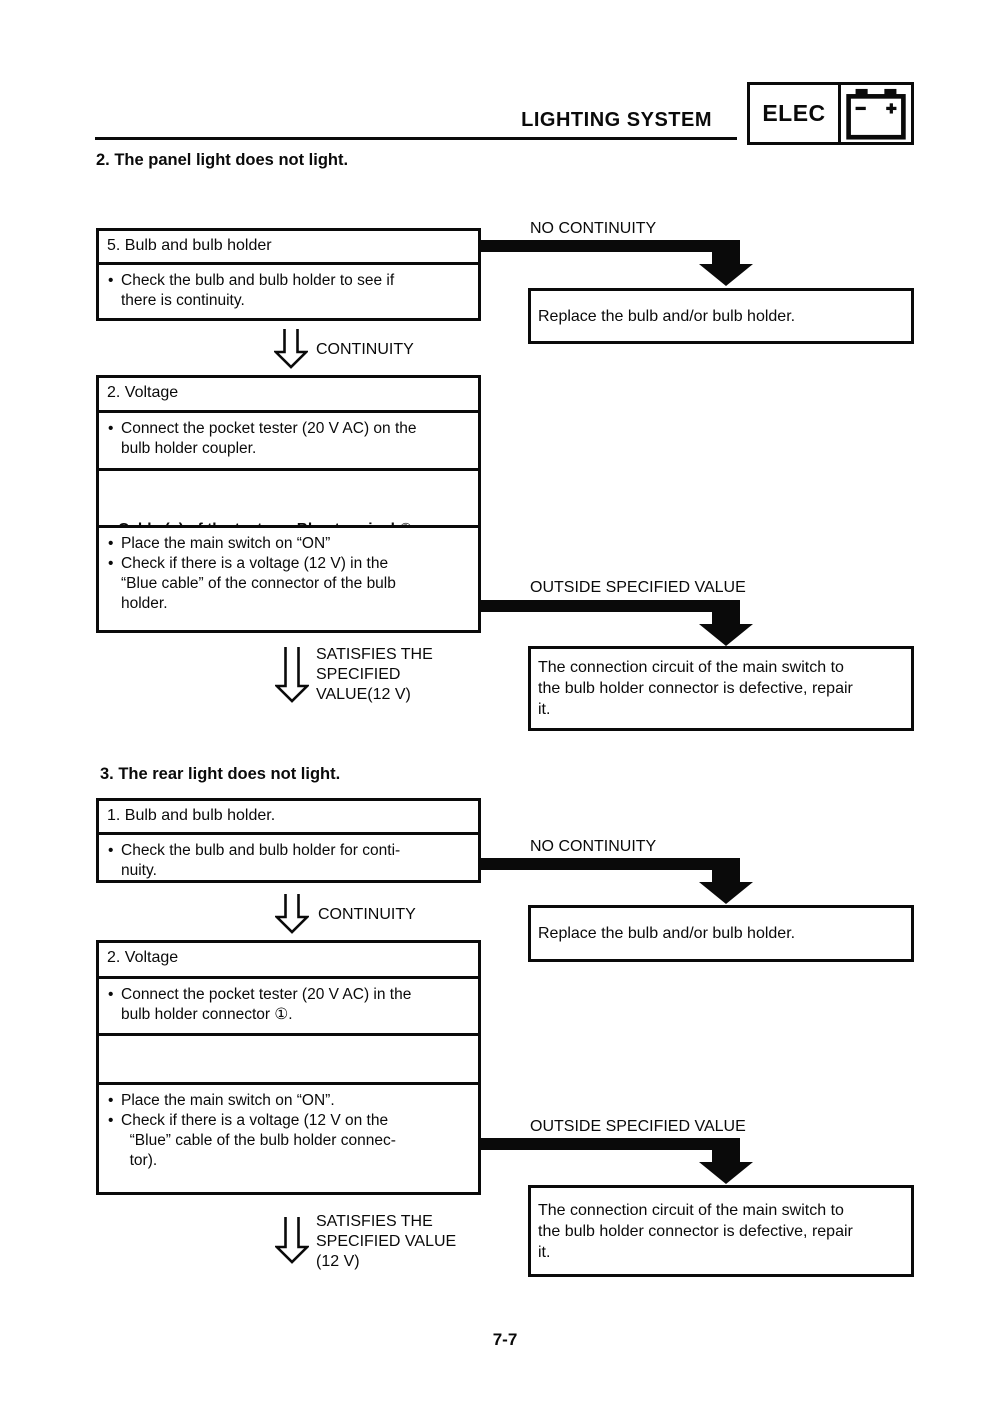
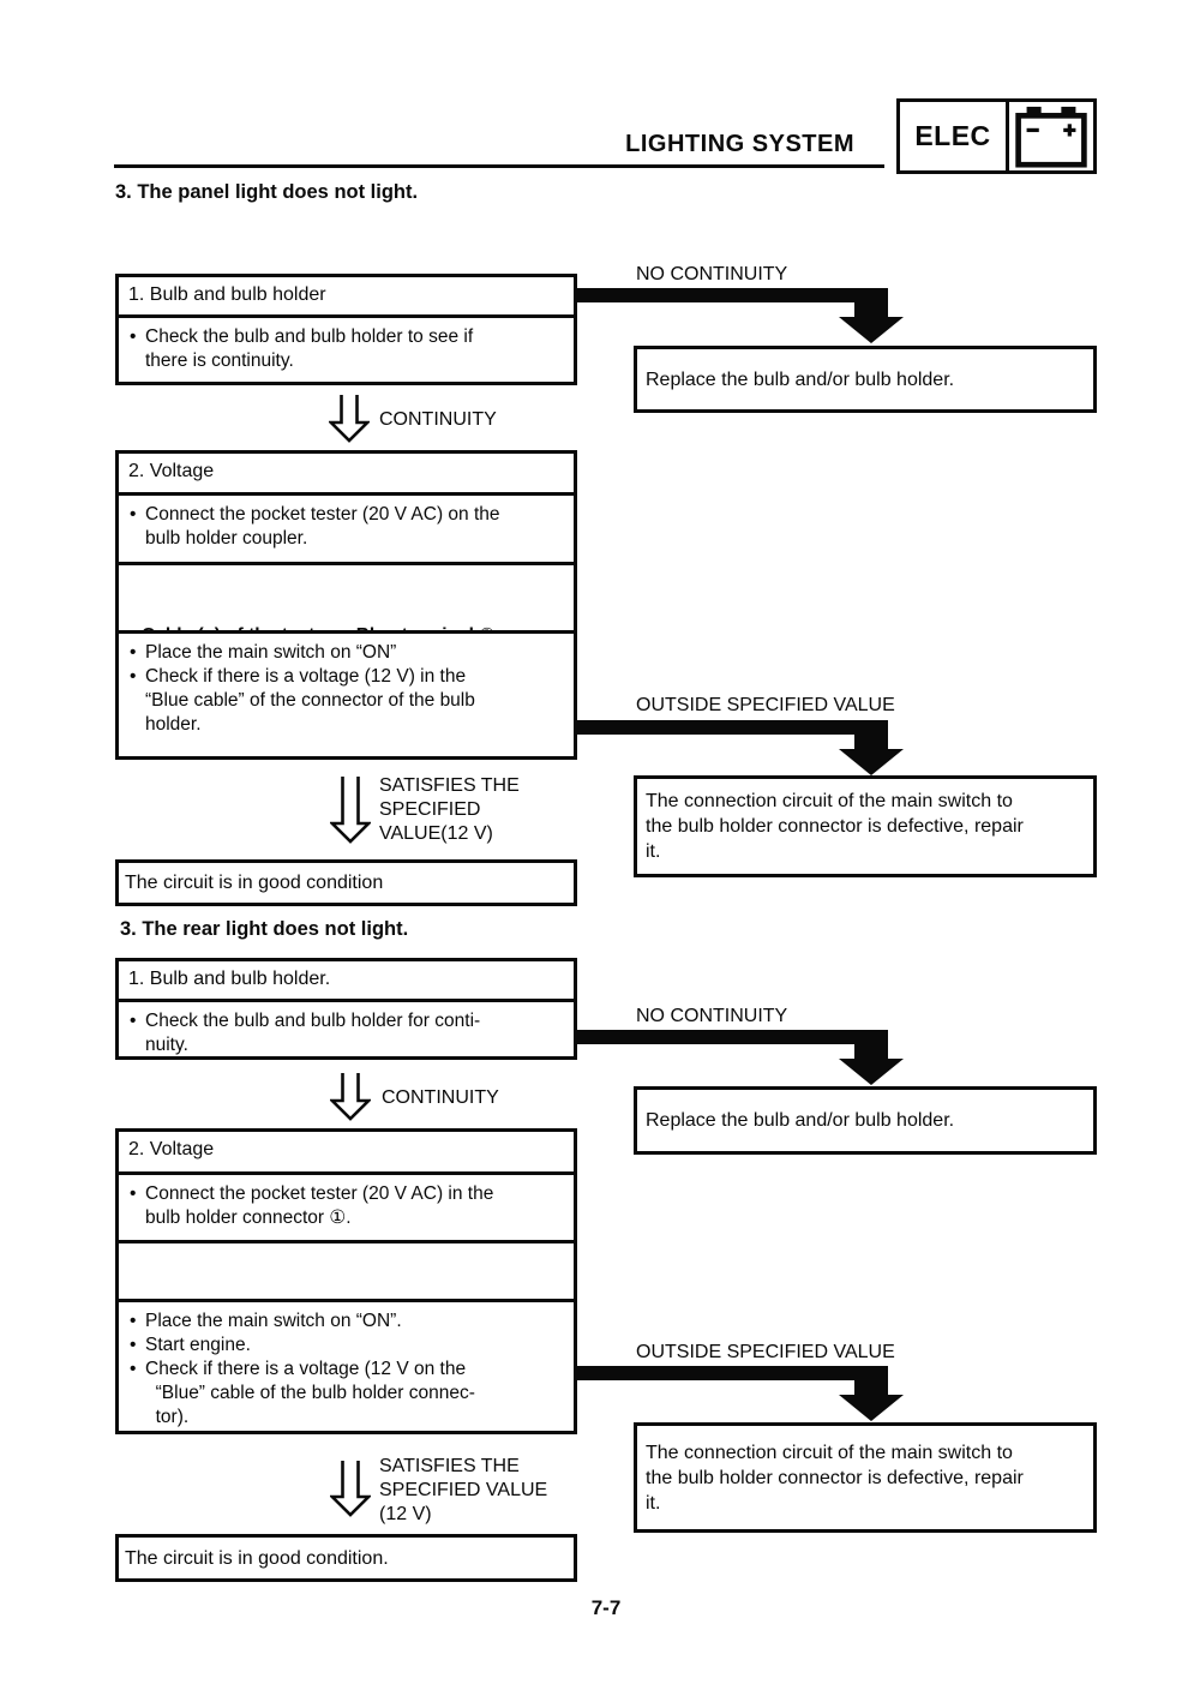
  LIGHTING SYSTEM
  ELEC
- 2. The panel light does not light.
+ 3. The panel light does not light.
- 5. Bulb and bulb holder
+ 1. Bulb and bulb holder
  Check the bulb and bulb holder to see if
  there is continuity.
  NO CONTINUITY
  Replace the bulb and/or bulb holder.
  CONTINUITY
  2. Voltage
  Connect the pocket tester (20 V AC) on the
  bulb holder coupler.
  Place the main switch on “ON”
  Check if there is a voltage (12 V) in the
  “Blue cable” of the connector of the bulb
  holder.
  OUTSIDE SPECIFIED VALUE
  The connection circuit of the main switch to
  the bulb holder connector is defective, repair
  it.
  SATISFIES THE
  SPECIFIED
  VALUE(12 V)
+ The circuit is in good condition
  3. The rear light does not light.
  1. Bulb and bulb holder.
  Check the bulb and bulb holder for conti-
  nuity.
  NO CONTINUITY
  Replace the bulb and/or bulb holder.
  CONTINUITY
  2. Voltage
  Connect the pocket tester (20 V AC) in the
  bulb holder connector ①.
  Place the main switch on “ON”.
+ Start engine.
  Check if there is a voltage (12 V on the
  “Blue” cable of the bulb holder connec-
  tor).
  OUTSIDE SPECIFIED VALUE
  The connection circuit of the main switch to
  the bulb holder connector is defective, repair
  it.
  SATISFIES THE
  SPECIFIED VALUE
  (12 V)
+ The circuit is in good condition.
  7-7
